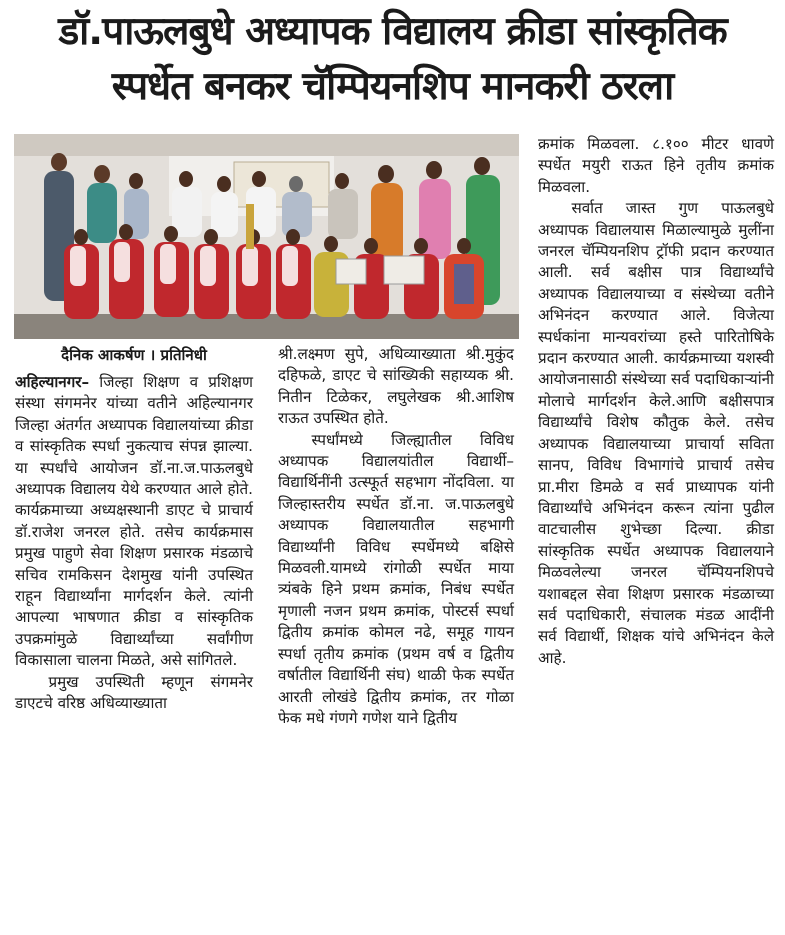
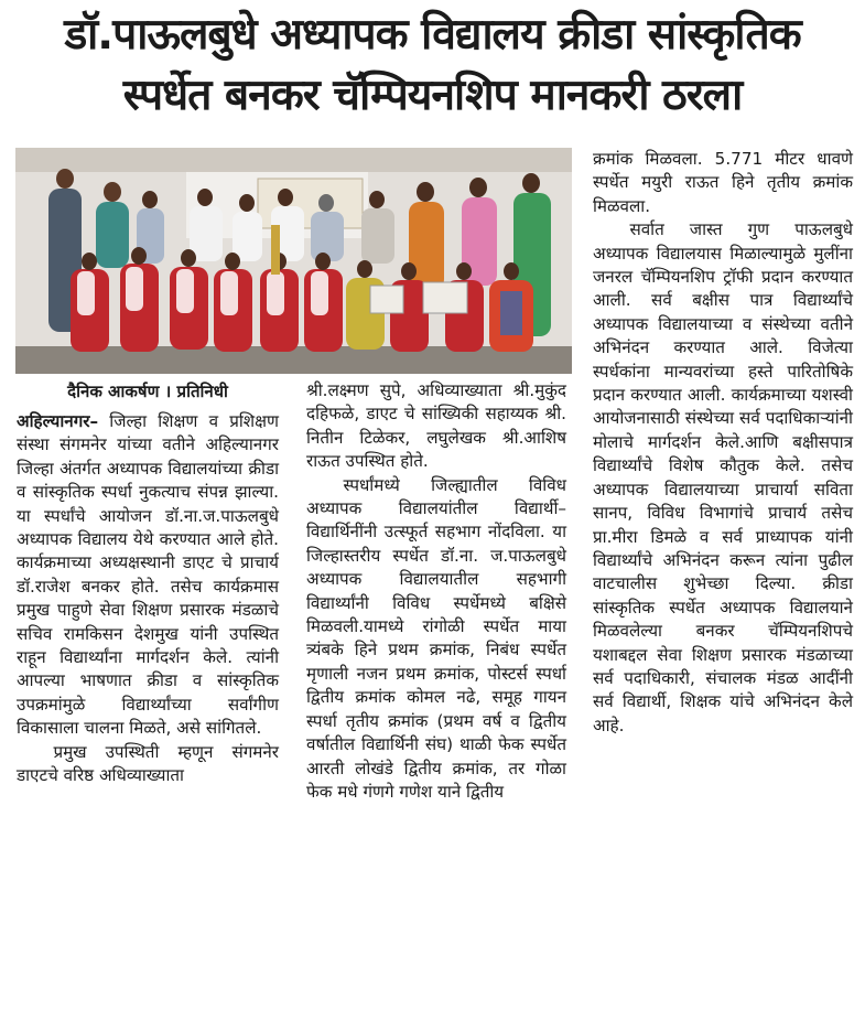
  डॉ.पाऊलबुधे अध्यापक विद्यालय क्रीडा सांस्कृतिक
  स्पर्धेत बनकर चॅम्पियनशिप मानकरी ठरला
  दैनिक आकर्षण । प्रतिनिधी
- अहिल्यानगर– जिल्हा शिक्षण व प्रशिक्षण संस्था संगमनेर यांच्या वतीने अहिल्यानगर जिल्हा अंतर्गत अध्यापक विद्यालयांच्या क्रीडा व सांस्कृतिक स्पर्धा नुकत्याच संपन्न झाल्या. या स्पर्धांचे आयोजन डॉ.ना.ज.पाऊलबुधे अध्यापक विद्यालय येथे करण्यात आले होते. कार्यक्रमाच्या अध्यक्षस्थानी डाएट चे प्राचार्य डॉ.राजेश जनरल होते. तसेच कार्यक्रमास प्रमुख पाहुणे सेवा शिक्षण प्रसारक मंडळाचे सचिव रामकिसन देशमुख यांनी उपस्थित राहून विद्यार्थ्यांना मार्गदर्शन केले. त्यांनी आपल्या भाषणात क्रीडा व सांस्कृतिक उपक्रमांमुळे विद्यार्थ्यांच्या सर्वांगीण विकासाला चालना मिळते, असे सांगितले.
+ अहिल्यानगर– जिल्हा शिक्षण व प्रशिक्षण संस्था संगमनेर यांच्या वतीने अहिल्यानगर जिल्हा अंतर्गत अध्यापक विद्यालयांच्या क्रीडा व सांस्कृतिक स्पर्धा नुकत्याच संपन्न झाल्या. या स्पर्धांचे आयोजन डॉ.ना.ज.पाऊलबुधे अध्यापक विद्यालय येथे करण्यात आले होते. कार्यक्रमाच्या अध्यक्षस्थानी डाएट चे प्राचार्य डॉ.राजेश बनकर होते. तसेच कार्यक्रमास प्रमुख पाहुणे सेवा शिक्षण प्रसारक मंडळाचे सचिव रामकिसन देशमुख यांनी उपस्थित राहून विद्यार्थ्यांना मार्गदर्शन केले. त्यांनी आपल्या भाषणात क्रीडा व सांस्कृतिक उपक्रमांमुळे विद्यार्थ्यांच्या सर्वांगीण विकासाला चालना मिळते, असे सांगितले.
  प्रमुख उपस्थिती म्हणून संगमनेर डाएटचे वरिष्ठ अधिव्याख्याता
  श्री.लक्ष्मण सुपे, अधिव्याख्याता श्री.मुकुंद दहिफळे, डाएट चे सांख्यिकी सहाय्यक श्री. नितीन टिळेकर, लघुलेखक श्री.आशिष राऊत उपस्थित होते.
  स्पर्धांमध्ये जिल्ह्यातील विविध अध्यापक विद्यालयांतील विद्यार्थी–विद्यार्थिनींनी उत्स्फूर्त सहभाग नोंदविला. या जिल्हास्तरीय स्पर्धेत डॉ.ना. ज.पाऊलबुधे अध्यापक विद्यालयातील सहभागी विद्यार्थ्यांनी विविध स्पर्धेमध्ये बक्षिसे मिळवली.यामध्ये रांगोळी स्पर्धेत माया त्र्यंबके हिने प्रथम क्रमांक, निबंध स्पर्धेत मृणाली नजन प्रथम क्रमांक, पोस्टर्स स्पर्धा द्वितीय क्रमांक कोमल नढे, समूह गायन स्पर्धा तृतीय क्रमांक (प्रथम वर्ष व द्वितीय वर्षातील विद्यार्थिनी संघ) थाळी फेक स्पर्धेत आरती लोखंडे द्वितीय क्रमांक, तर गोळा फेक मधे गंणगे गणेश याने द्वितीय
- क्रमांक मिळवला. ८.१०० मीटर धावणे स्पर्धेत मयुरी राऊत हिने तृतीय क्रमांक मिळवला.
+ क्रमांक मिळवला. 5.771 मीटर धावणे स्पर्धेत मयुरी राऊत हिने तृतीय क्रमांक मिळवला.
- सर्वात जास्त गुण पाऊलबुधे अध्यापक विद्यालयास मिळाल्यामुळे मुलींना जनरल चॅम्पियनशिप ट्रॉफी प्रदान करण्यात आली. सर्व बक्षीस पात्र विद्यार्थ्यांचे अध्यापक विद्यालयाच्या व संस्थेच्या वतीने अभिनंदन करण्यात आले. विजेत्या स्पर्धकांना मान्यवरांच्या हस्ते पारितोषिके प्रदान करण्यात आली. कार्यक्रमाच्या यशस्वी आयोजनासाठी संस्थेच्या सर्व पदाधिकाऱ्यांनी मोलाचे मार्गदर्शन केले.आणि बक्षीसपात्र विद्यार्थ्यांचे विशेष कौतुक केले. तसेच अध्यापक विद्यालयाच्या प्राचार्या सविता सानप, विविध विभागांचे प्राचार्य तसेच प्रा.मीरा डिमळे व सर्व प्राध्यापक यांनी विद्यार्थ्यांचे अभिनंदन करून त्यांना पुढील वाटचालीस शुभेच्छा दिल्या. क्रीडा सांस्कृतिक स्पर्धेत अध्यापक विद्यालयाने मिळवलेल्या जनरल चॅम्पियनशिपचे यशाबद्दल सेवा शिक्षण प्रसारक मंडळाच्या सर्व पदाधिकारी, संचालक मंडळ आदींनी सर्व विद्यार्थी, शिक्षक यांचे अभिनंदन केले आहे.
+ सर्वात जास्त गुण पाऊलबुधे अध्यापक विद्यालयास मिळाल्यामुळे मुलींना जनरल चॅम्पियनशिप ट्रॉफी प्रदान करण्यात आली. सर्व बक्षीस पात्र विद्यार्थ्यांचे अध्यापक विद्यालयाच्या व संस्थेच्या वतीने अभिनंदन करण्यात आले. विजेत्या स्पर्धकांना मान्यवरांच्या हस्ते पारितोषिके प्रदान करण्यात आली. कार्यक्रमाच्या यशस्वी आयोजनासाठी संस्थेच्या सर्व पदाधिकाऱ्यांनी मोलाचे मार्गदर्शन केले.आणि बक्षीसपात्र विद्यार्थ्यांचे विशेष कौतुक केले. तसेच अध्यापक विद्यालयाच्या प्राचार्या सविता सानप, विविध विभागांचे प्राचार्य तसेच प्रा.मीरा डिमळे व सर्व प्राध्यापक यांनी विद्यार्थ्यांचे अभिनंदन करून त्यांना पुढील वाटचालीस शुभेच्छा दिल्या. क्रीडा सांस्कृतिक स्पर्धेत अध्यापक विद्यालयाने मिळवलेल्या बनकर चॅम्पियनशिपचे यशाबद्दल सेवा शिक्षण प्रसारक मंडळाच्या सर्व पदाधिकारी, संचालक मंडळ आदींनी सर्व विद्यार्थी, शिक्षक यांचे अभिनंदन केले आहे.
